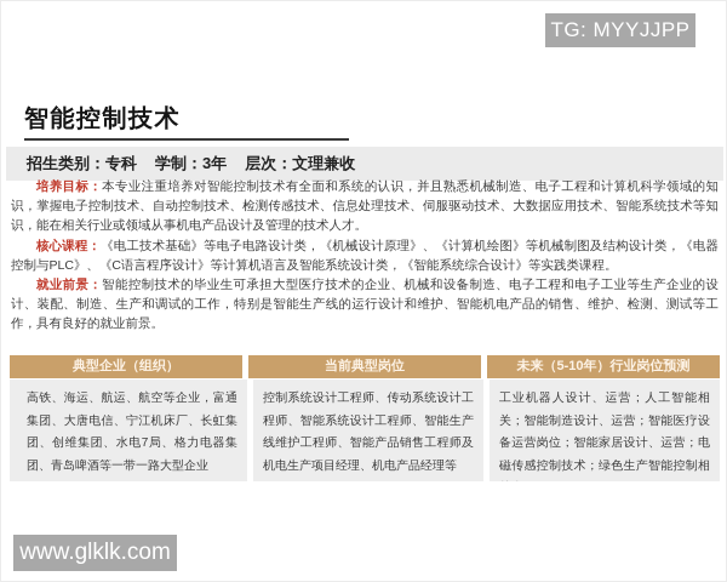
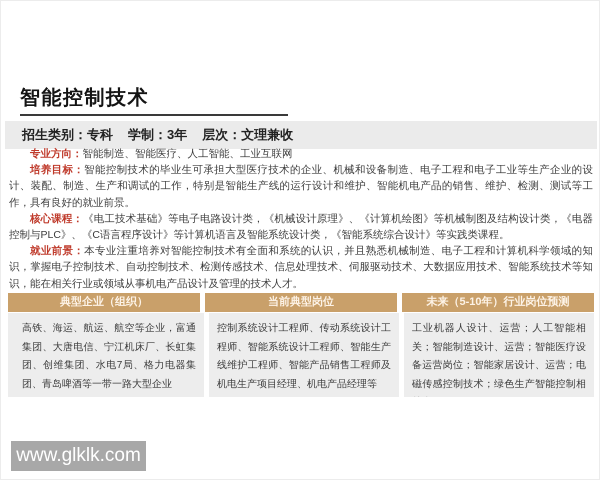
- TG: MYYJJPP
  智能控制技术
  招生类别：专科
  学制：3年
  层次：文理兼收
+ 专业方向：智能制造、智能医疗、人工智能、工业互联网
- 培养目标：本专业注重培养对智能控制技术有全面和系统的认识，并且熟悉机械制造、电子工程和计算机科学领域的知识，掌握电子控制技术、自动控制技术、检测传感技术、信息处理技术、伺服驱动技术、大数据应用技术、智能系统技术等知识，能在相关行业或领域从事机电产品设计及管理的技术人才。
+ 培养目标：智能控制技术的毕业生可承担大型医疗技术的企业、机械和设备制造、电子工程和电子工业等生产企业的设计、装配、制造、生产和调试的工作，特别是智能生产线的运行设计和维护、智能机电产品的销售、维护、检测、测试等工作，具有良好的就业前景。
  核心课程：《电工技术基础》等电子电路设计类，《机械设计原理》、《计算机绘图》等机械制图及结构设计类，《电器控制与PLC》、《C语言程序设计》等计算机语言及智能系统设计类，《智能系统综合设计》等实践类课程。
- 就业前景：智能控制技术的毕业生可承担大型医疗技术的企业、机械和设备制造、电子工程和电子工业等生产企业的设计、装配、制造、生产和调试的工作，特别是智能生产线的运行设计和维护、智能机电产品的销售、维护、检测、测试等工作，具有良好的就业前景。
+ 就业前景：本专业注重培养对智能控制技术有全面和系统的认识，并且熟悉机械制造、电子工程和计算机科学领域的知识，掌握电子控制技术、自动控制技术、检测传感技术、信息处理技术、伺服驱动技术、大数据应用技术、智能系统技术等知识，能在相关行业或领域从事机电产品设计及管理的技术人才。
  典型企业（组织）
  当前典型岗位
  未来（5-10年）行业岗位预测
  高铁、海运、航运、航空等企业，富通集团、大唐电信、宁江机床厂、长虹集团、创维集团、水电7局、格力电器集团、青岛啤酒等一带一路大型企业
  控制系统设计工程师、传动系统设计工程师、智能系统设计工程师、智能生产线维护工程师、智能产品销售工程师及机电生产项目经理、机电产品经理等
  工业机器人设计、运营；人工智能相关；智能制造设计、运营；智能医疗设备运营岗位；智能家居设计、运营；电磁传感控制技术；绿色生产智能控制相
  www.glklk.com
